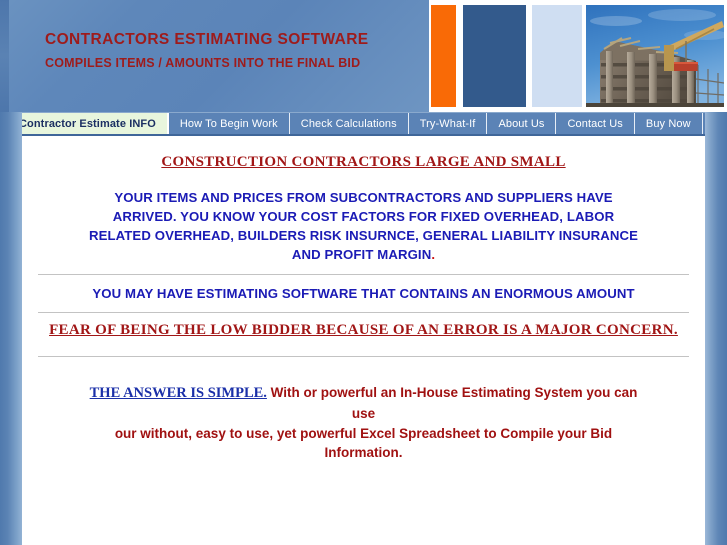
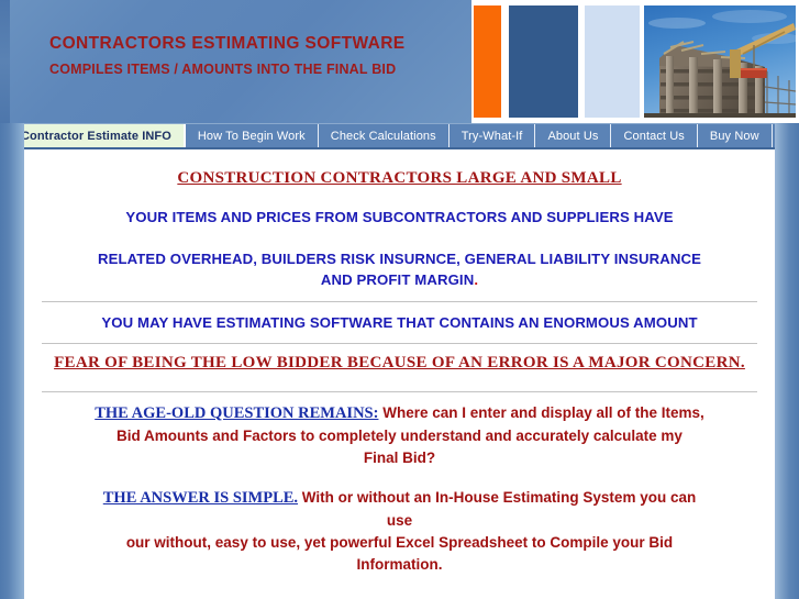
  CONTRACTORS ESTIMATING SOFTWARE
  COMPILES ITEMS / AMOUNTS INTO THE FINAL BID
  Contractor Estimate INFO
  How To Begin Work
  Check Calculations
  Try-What-If
  About Us
  Contact Us
  Buy Now
  CONSTRUCTION CONTRACTORS LARGE AND SMALL
  YOUR ITEMS AND PRICES FROM SUBCONTRACTORS AND SUPPLIERS HAVE
- ARRIVED. YOU KNOW YOUR COST FACTORS FOR FIXED OVERHEAD, LABOR
  RELATED OVERHEAD, BUILDERS RISK INSURNCE, GENERAL LIABILITY INSURANCE
  AND PROFIT MARGIN.
  YOU MAY HAVE ESTIMATING SOFTWARE THAT CONTAINS AN ENORMOUS AMOUNT
  FEAR OF BEING THE LOW BIDDER BECAUSE OF AN ERROR IS A MAJOR CONCERN.
+ THE AGE-OLD QUESTION REMAINS: Where can I enter and display all of the Items,
+ Bid Amounts and Factors to completely understand and accurately calculate my
+ Final Bid?
- THE ANSWER IS SIMPLE. With or powerful an In-House Estimating System you can
+ THE ANSWER IS SIMPLE. With or without an In-House Estimating System you can
  use
  our without, easy to use, yet powerful Excel Spreadsheet to Compile your Bid
  Information.
